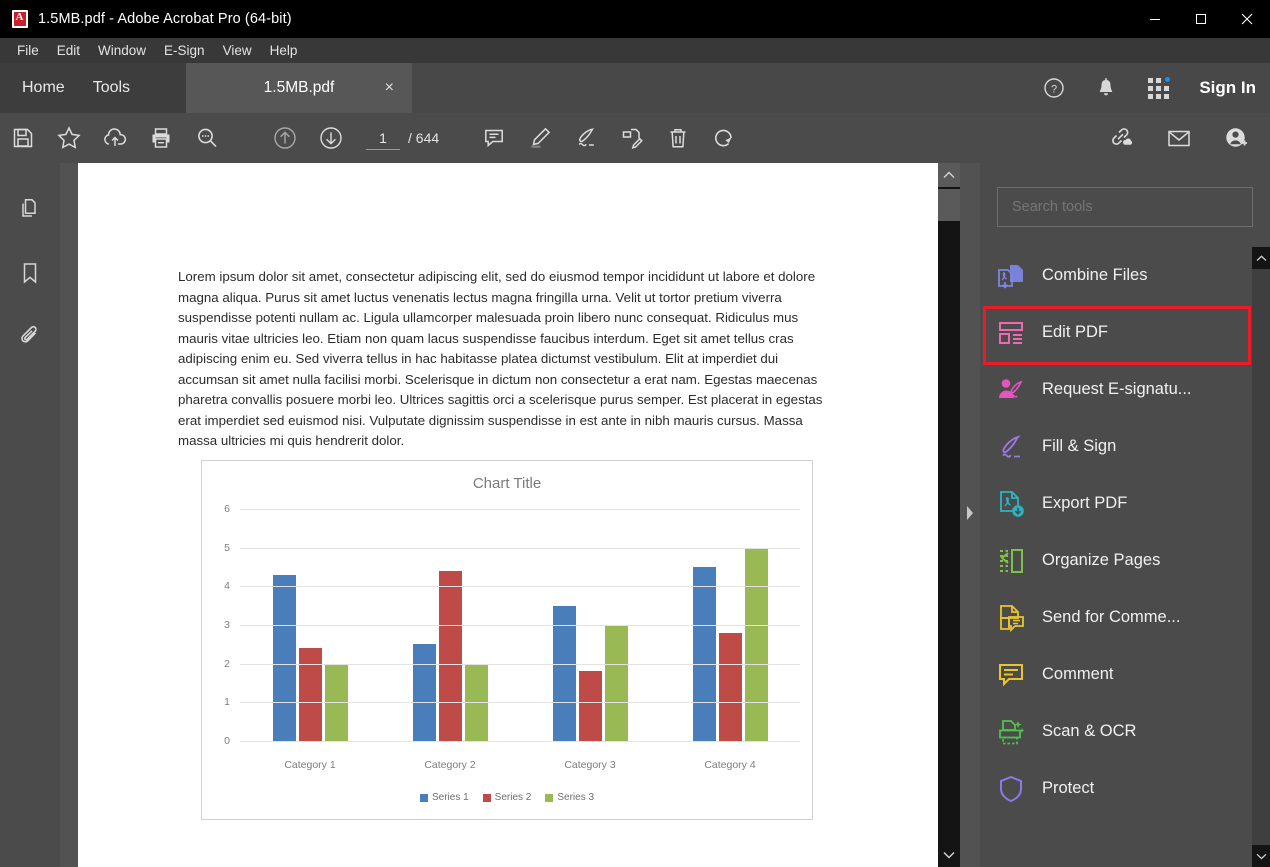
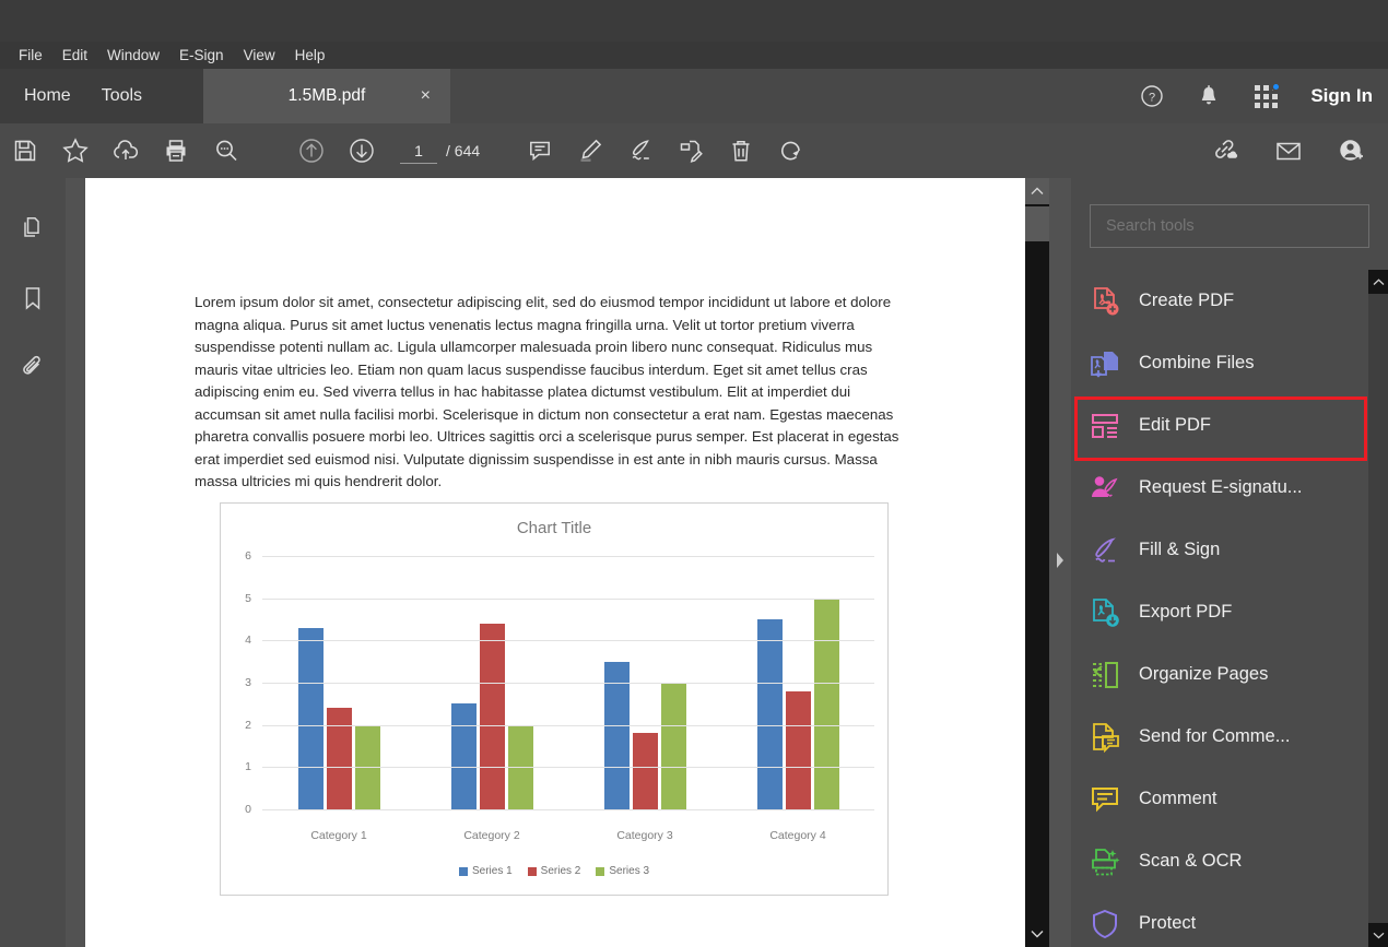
- 1.5MB.pdf - Adobe Acrobat Pro (64-bit)
  File
  Edit
  Window
  E-Sign
  View
  Help
  Home
  Tools
  1.5MB.pdf
  ×
  ?
  Sign In
  1
  / 644
  Lorem ipsum dolor sit amet, consectetur adipiscing elit, sed do eiusmod tempor incididunt ut labore et dolore magna aliqua. Purus sit amet luctus venenatis lectus magna fringilla urna. Velit ut tortor pretium viverra suspendisse potenti nullam ac. Ligula ullamcorper malesuada proin libero nunc consequat. Ridiculus mus mauris vitae ultricies leo. Etiam non quam lacus suspendisse faucibus interdum. Eget sit amet tellus cras adipiscing enim eu. Sed viverra tellus in hac habitasse platea dictumst vestibulum. Elit at imperdiet dui accumsan sit amet nulla facilisi morbi. Scelerisque in dictum non consectetur a erat nam. Egestas maecenas pharetra convallis posuere morbi leo. Ultrices sagittis orci a scelerisque purus semper. Est placerat in egestas erat imperdiet sed euismod nisi. Vulputate dignissim suspendisse in est ante in nibh mauris cursus. Massa massa ultricies mi quis hendrerit dolor.
  Chart Title
  0
  1
  2
  3
  4
  5
  6
  Category 1
  Category 2
  Category 3
  Category 4
  Series 1
  Series 2
  Series 3
  Search tools
+ Create PDF
  Combine Files
  Edit PDF
  Request E-signatu...
  Fill & Sign
  Export PDF
  Organize Pages
  Send for Comme...
  Comment
  Scan & OCR
  Protect
